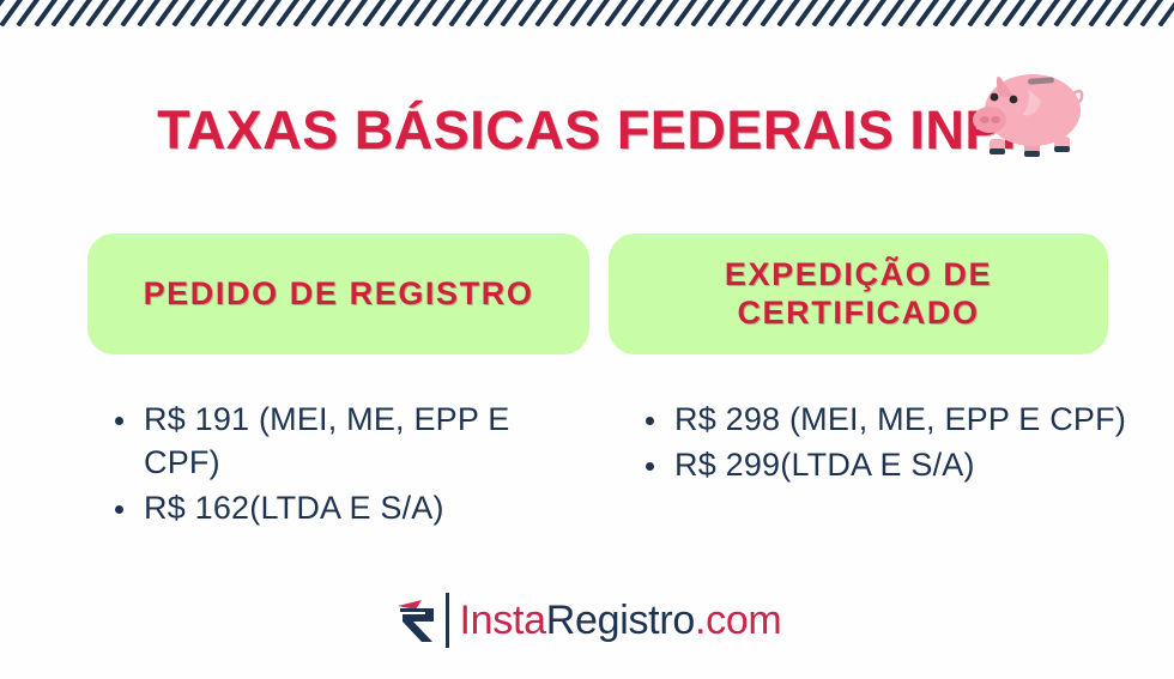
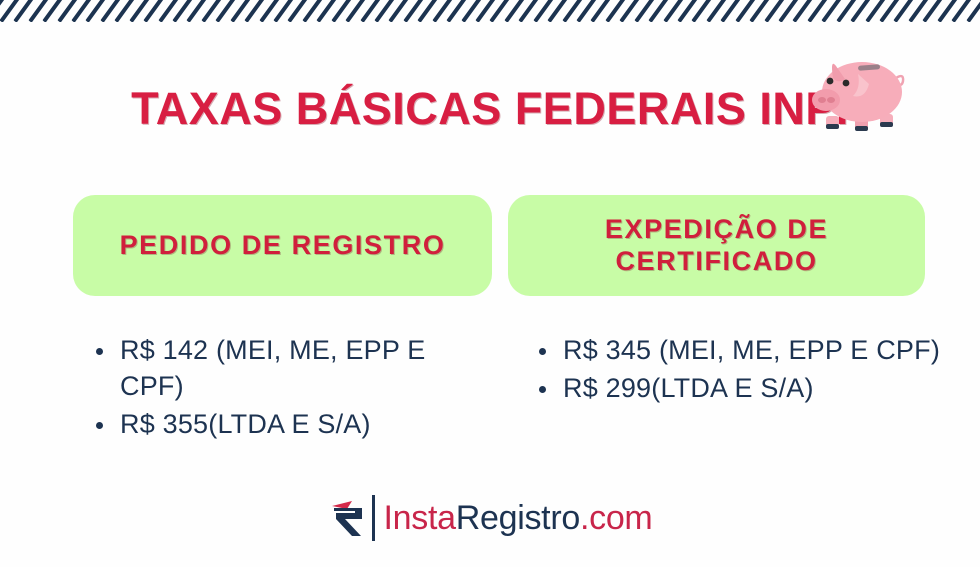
  TAXAS BÁSICAS FEDERAIS IN
  PEDIDO DE REGISTRO
  EXPEDIÇÃO DE
  CERTIFICADO
- R$ 191 (MEI, ME, EPP E CPF)
+ R$ 142 (MEI, ME, EPP E CPF)
- R$ 162(LTDA E S/A)
+ R$ 355(LTDA E S/A)
- R$ 298 (MEI, ME, EPP E CPF)
+ R$ 345 (MEI, ME, EPP E CPF)
  R$ 299(LTDA E S/A)
  InstaRegistro.com
